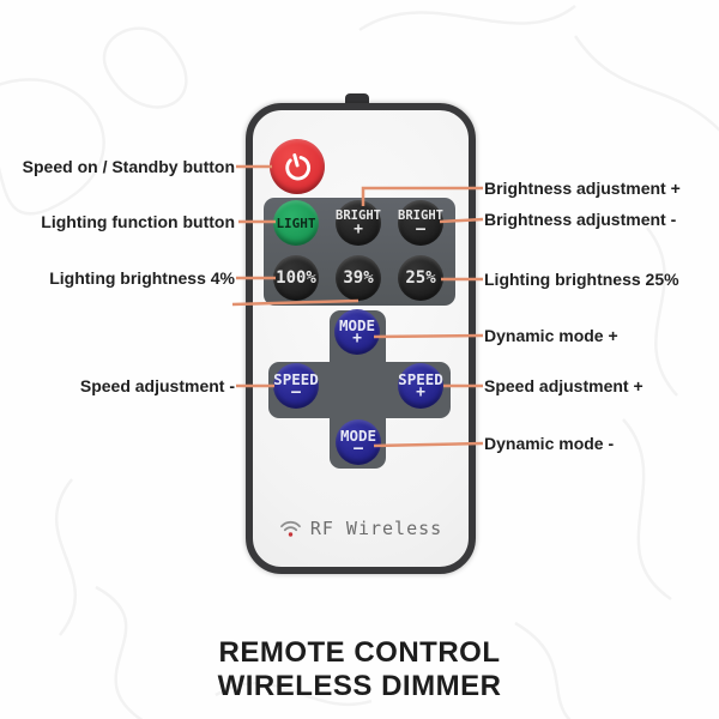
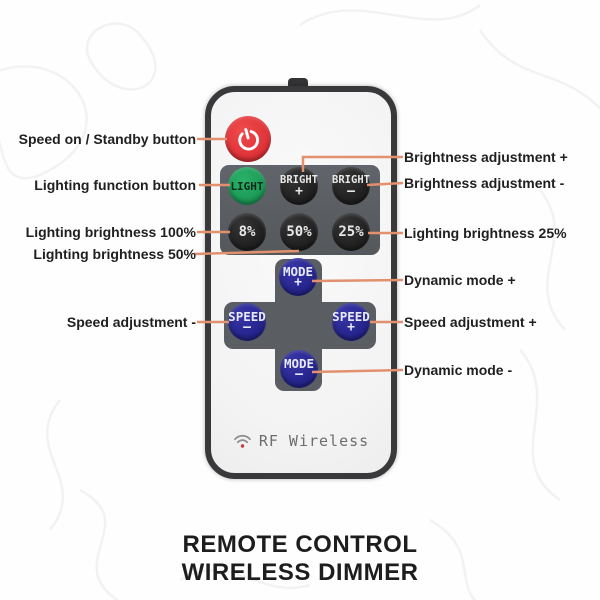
  LIGHT
  BRIGHT
  +
  BRIGHT
  –
- 100%
+ 8%
- 39%
+ 50%
  25%
  MODE
  +
  SPEED
  –
  SPEED
  +
  MODE
  –
  RF Wireless
  Speed on / Standby button
  Lighting function button
- Lighting brightness 4%
+ Lighting brightness 100%
+ Lighting brightness 50%
  Speed adjustment -
  Brightness adjustment +
  Brightness adjustment -
  Lighting brightness 25%
  Dynamic mode +
  Speed adjustment +
  Dynamic mode -
  REMOTE CONTROL
  WIRELESS DIMMER
